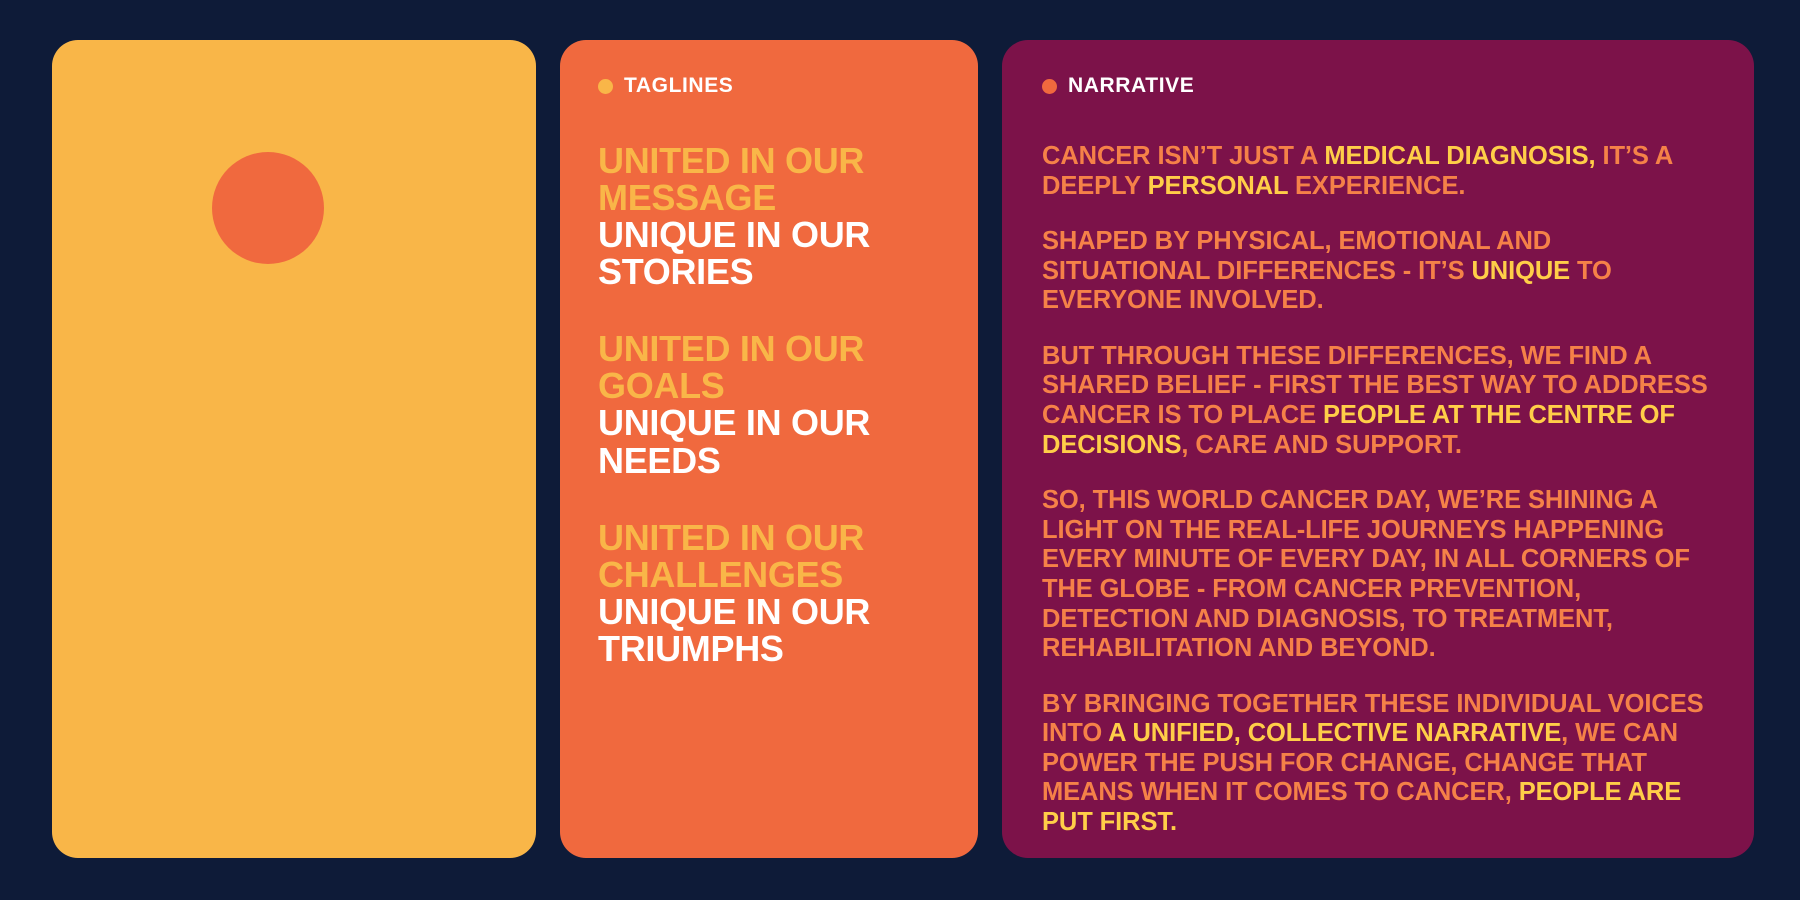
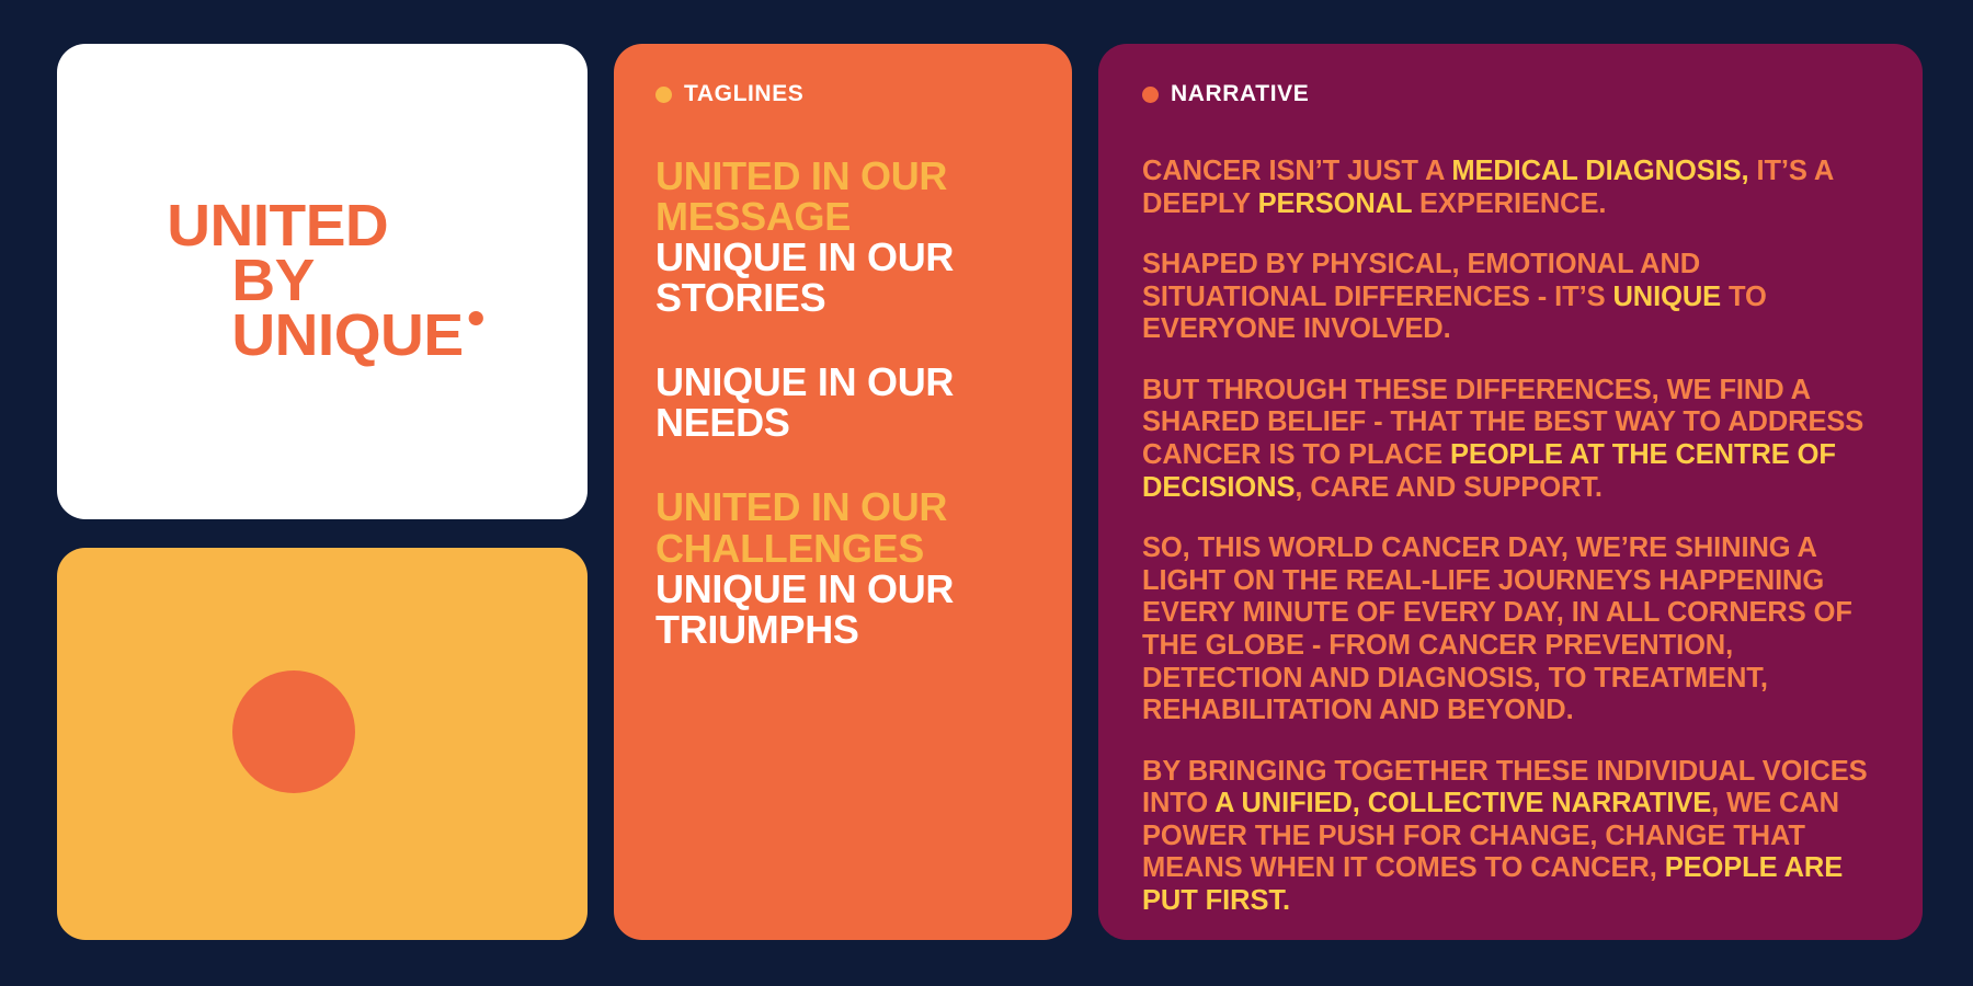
+ UNITED
+ BY
+ UNIQUE
  TAGLINES
  UNITED IN OUR MESSAGE
  UNIQUE IN OUR STORIES
- UNITED IN OUR GOALS
  UNIQUE IN OUR NEEDS
  UNITED IN OUR CHALLENGES
  UNIQUE IN OUR TRIUMPHS
  NARRATIVE
  CANCER ISN’T JUST A MEDICAL DIAGNOSIS, IT’S A DEEPLY PERSONAL EXPERIENCE.
  SHAPED BY PHYSICAL, EMOTIONAL AND SITUATIONAL DIFFERENCES - IT’S UNIQUE TO EVERYONE INVOLVED.
- BUT THROUGH THESE DIFFERENCES, WE FIND A SHARED BELIEF - FIRST THE BEST WAY TO ADDRESS CANCER IS TO PLACE PEOPLE AT THE CENTRE OF DECISIONS, CARE AND SUPPORT.
+ BUT THROUGH THESE DIFFERENCES, WE FIND A SHARED BELIEF - THAT THE BEST WAY TO ADDRESS CANCER IS TO PLACE PEOPLE AT THE CENTRE OF DECISIONS, CARE AND SUPPORT.
  SO, THIS WORLD CANCER DAY, WE’RE SHINING A LIGHT ON THE REAL-LIFE JOURNEYS HAPPENING EVERY MINUTE OF EVERY DAY, IN ALL CORNERS OF THE GLOBE - FROM CANCER PREVENTION, DETECTION AND DIAGNOSIS, TO TREATMENT, REHABILITATION AND BEYOND.
  BY BRINGING TOGETHER THESE INDIVIDUAL VOICES INTO A UNIFIED, COLLECTIVE NARRATIVE, WE CAN POWER THE PUSH FOR CHANGE, CHANGE THAT MEANS WHEN IT COMES TO CANCER, PEOPLE ARE PUT FIRST.
